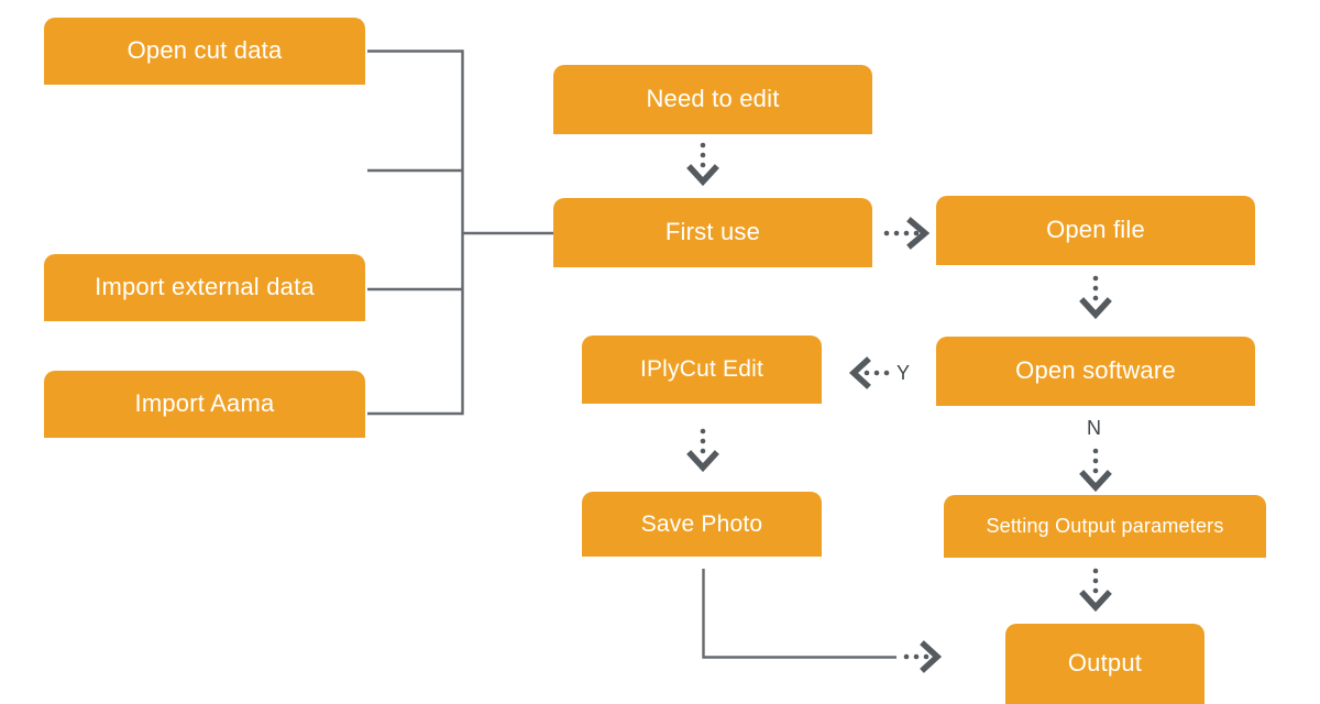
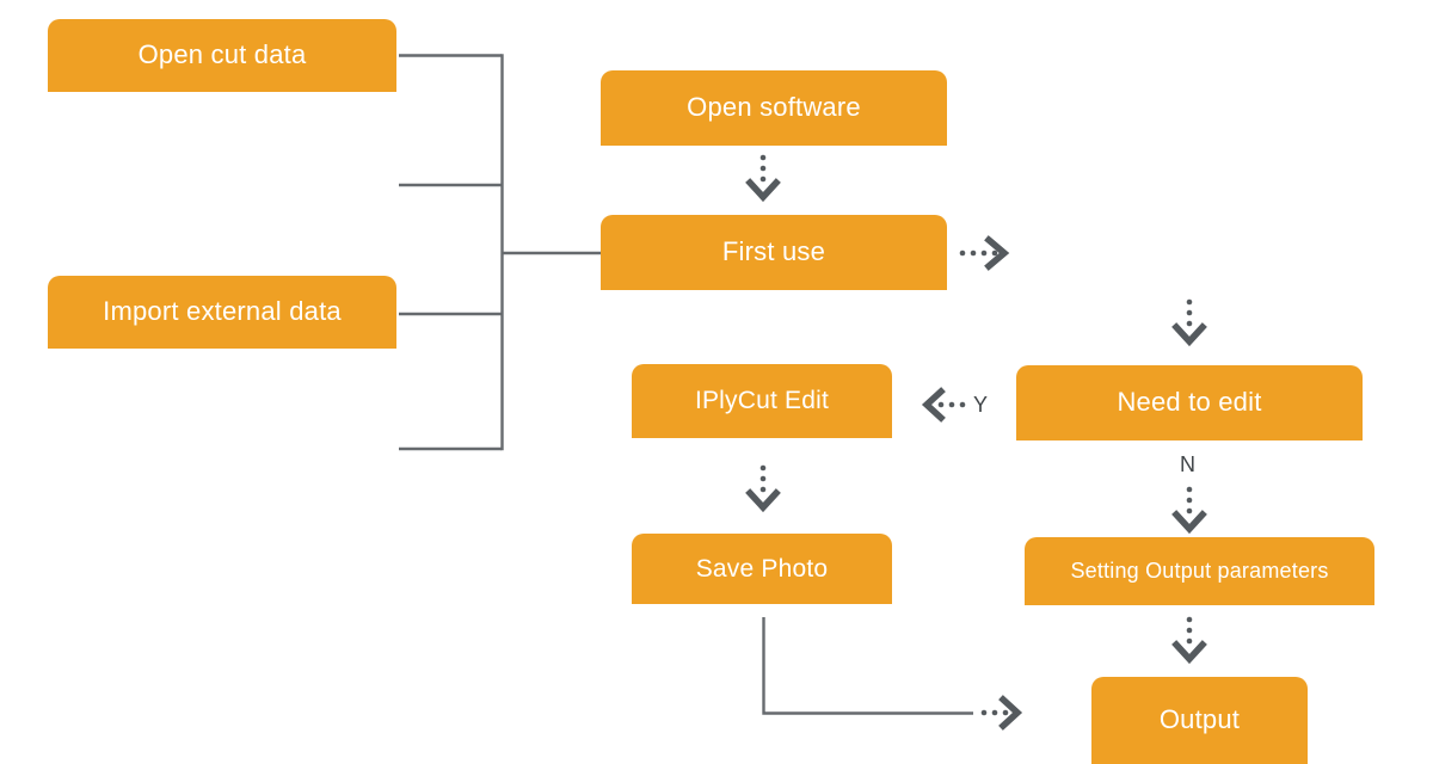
  Open cut data
  Import external data
- Import Aama
- Need to edit
+ Open software
  First use
- Open file
- Open software
+ Need to edit
  IPlyCut Edit
  Save Photo
  Setting Output parameters
  Output
  Y
  N
